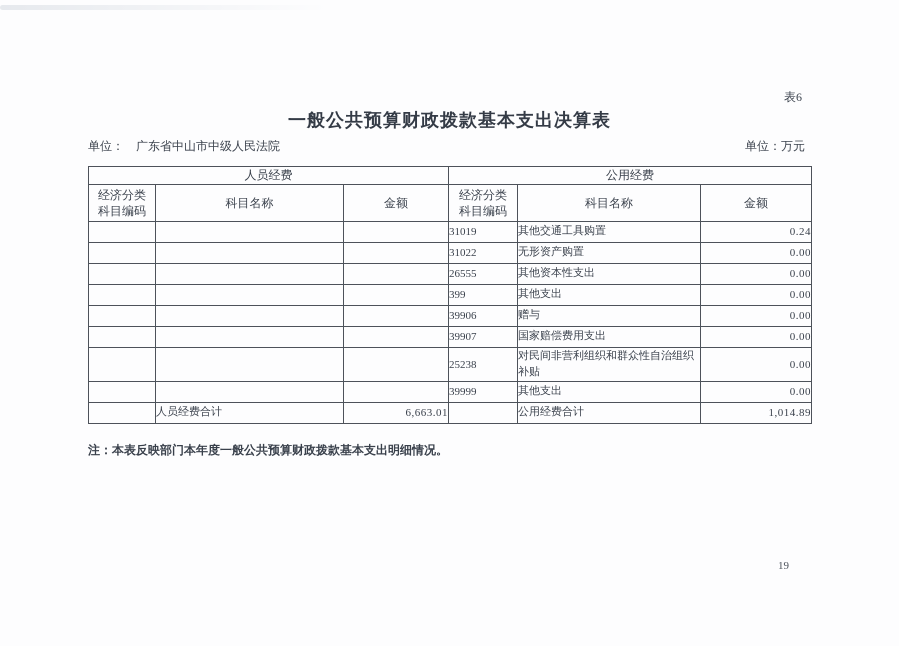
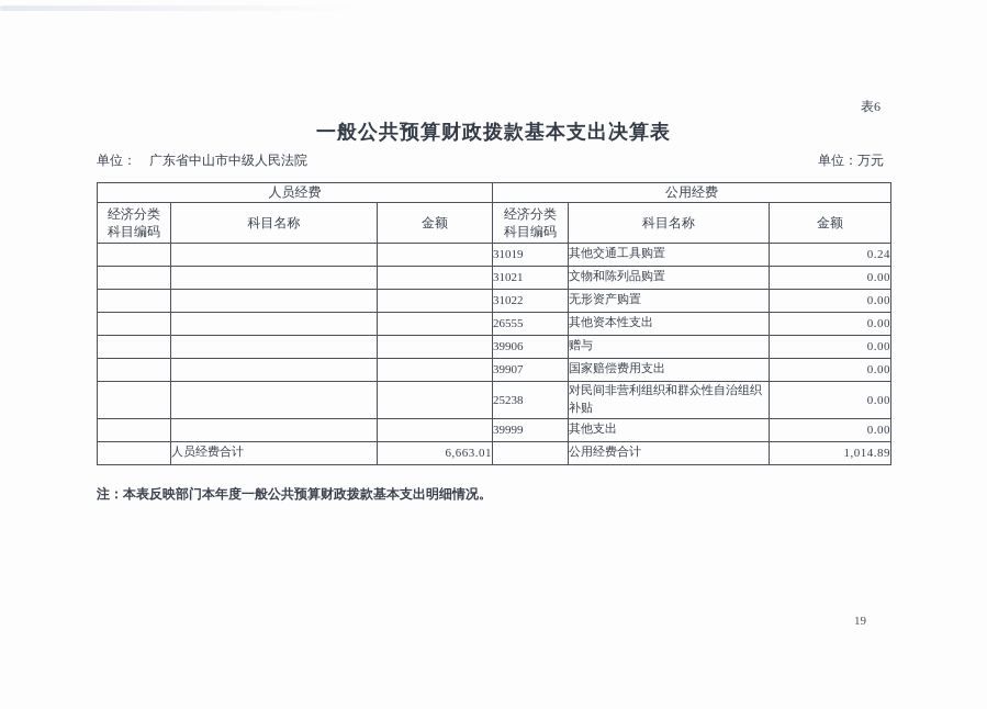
  表6
  一般公共预算财政拨款基本支出决算表
  单位： 广东省中山市中级人民法院
  单位：万元
  人员经费	公用经费
  经济分类 科目编码	科目名称	金额	经济分类 科目编码	科目名称	金额
  			31019	其他交通工具购置	0.24
+ 			31021	文物和陈列品购置	0.00
  			31022	无形资产购置	0.00
  			26555	其他资本性支出	0.00
- 			399	其他支出	0.00
  			39906	赠与	0.00
  			39907	国家赔偿费用支出	0.00
  			25238	对民间非营利组织和群众性自治组织补贴	0.00
  			39999	其他支出	0.00
  	人员经费合计	6,663.01		公用经费合计	1,014.89
  注：本表反映部门本年度一般公共预算财政拨款基本支出明细情况。
  19
